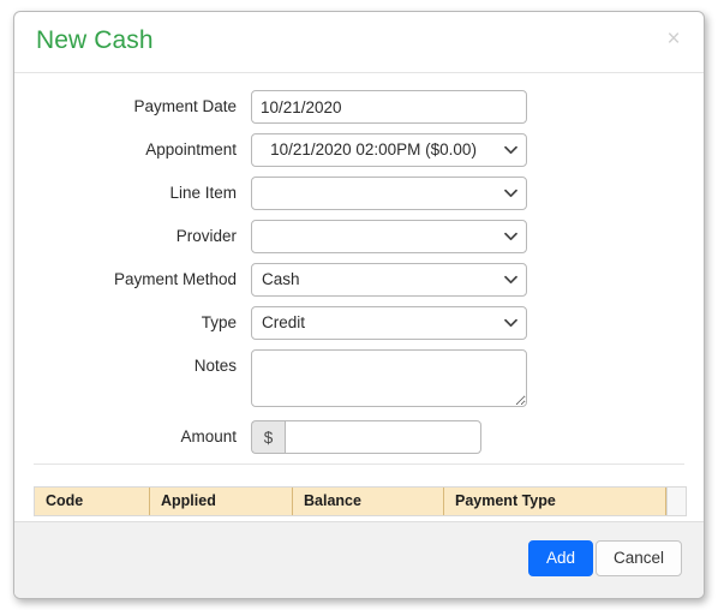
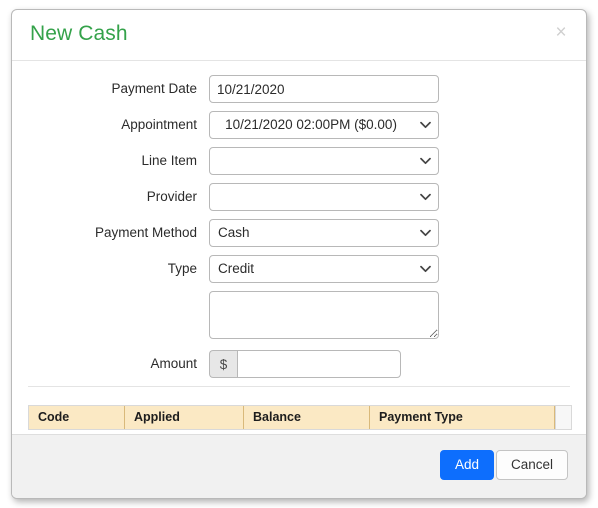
  New Cash
  ×
  Payment Date
  10/21/2020
  Appointment
  10/21/2020 02:00PM ($0.00)
  Line Item
  Provider
  Payment Method
  Cash
  Type
  Credit
- Notes
  Amount
  $
  Code
  Applied
  Balance
  Payment Type
  Add
  Cancel
